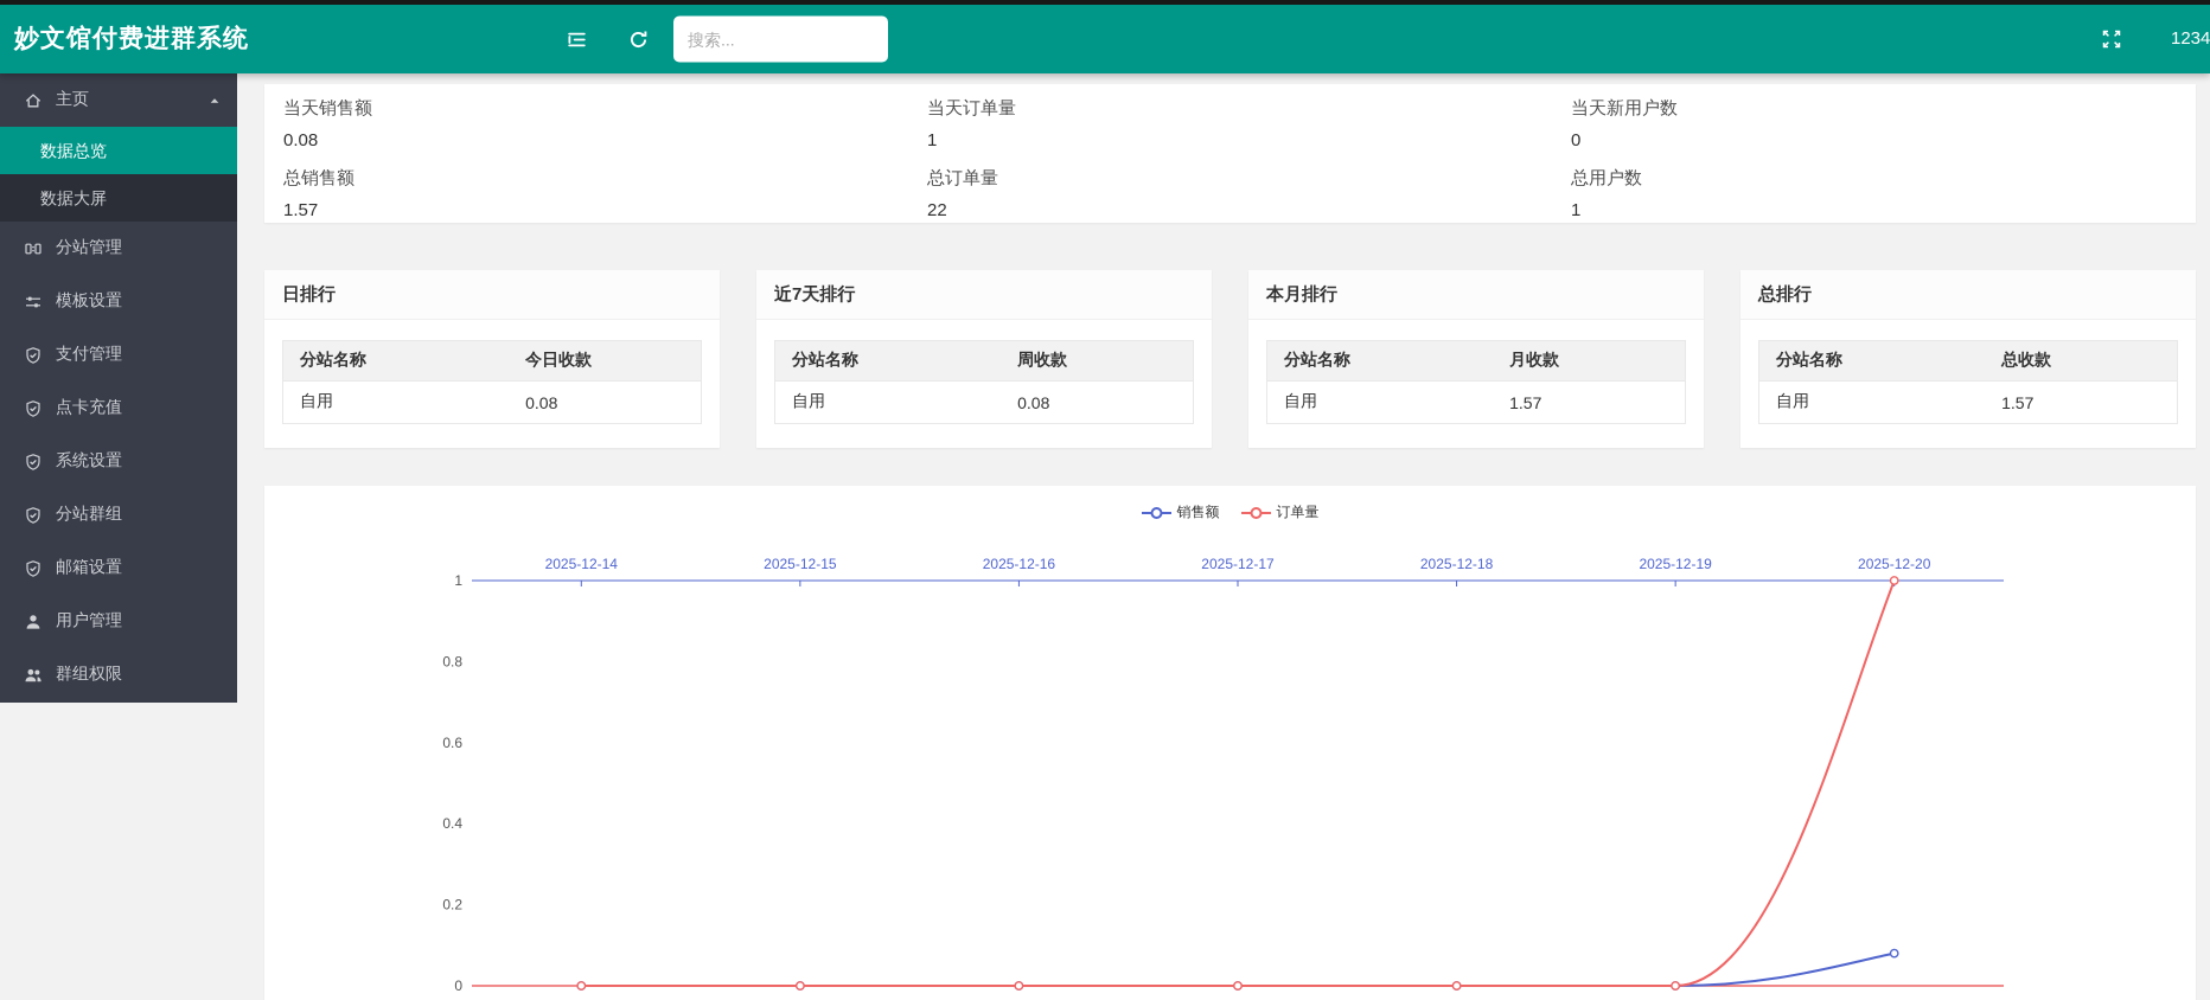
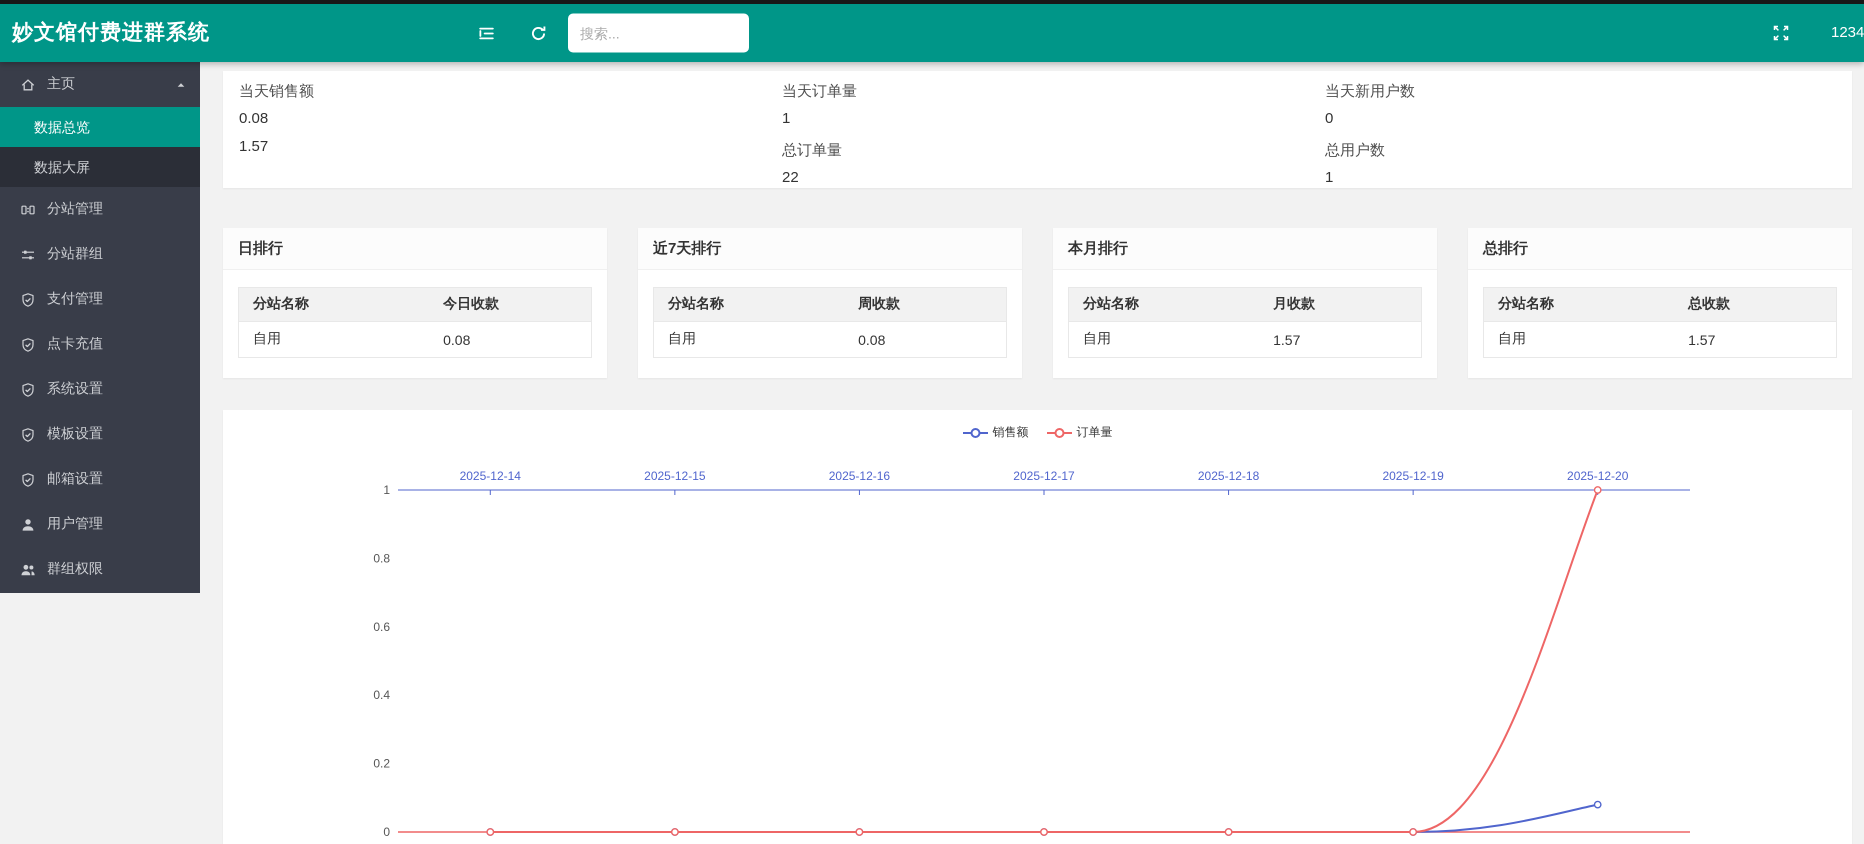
  妙文馆付费进群系统
  搜索...
  1234
  主页
  数据总览
  数据大屏
  分站管理
- 模板设置
+ 分站群组
  支付管理
  点卡充值
  系统设置
- 分站群组
+ 模板设置
  邮箱设置
  用户管理
  群组权限
  当天销售额
  0.08
  当天订单量
  1
  当天新用户数
  0
- 总销售额
  1.57
  总订单量
  22
  总用户数
  1
  日排行
  分站名称	今日收款
  自用	0.08
  近7天排行
  分站名称	周收款
  自用	0.08
  本月排行
  分站名称	月收款
  自用	1.57
  总排行
  分站名称	总收款
  自用	1.57
  销售额
  订单量
  0
  0.2
  0.4
  0.6
  0.8
  1
  2025-12-14
  2025-12-15
  2025-12-16
  2025-12-17
  2025-12-18
  2025-12-19
  2025-12-20
